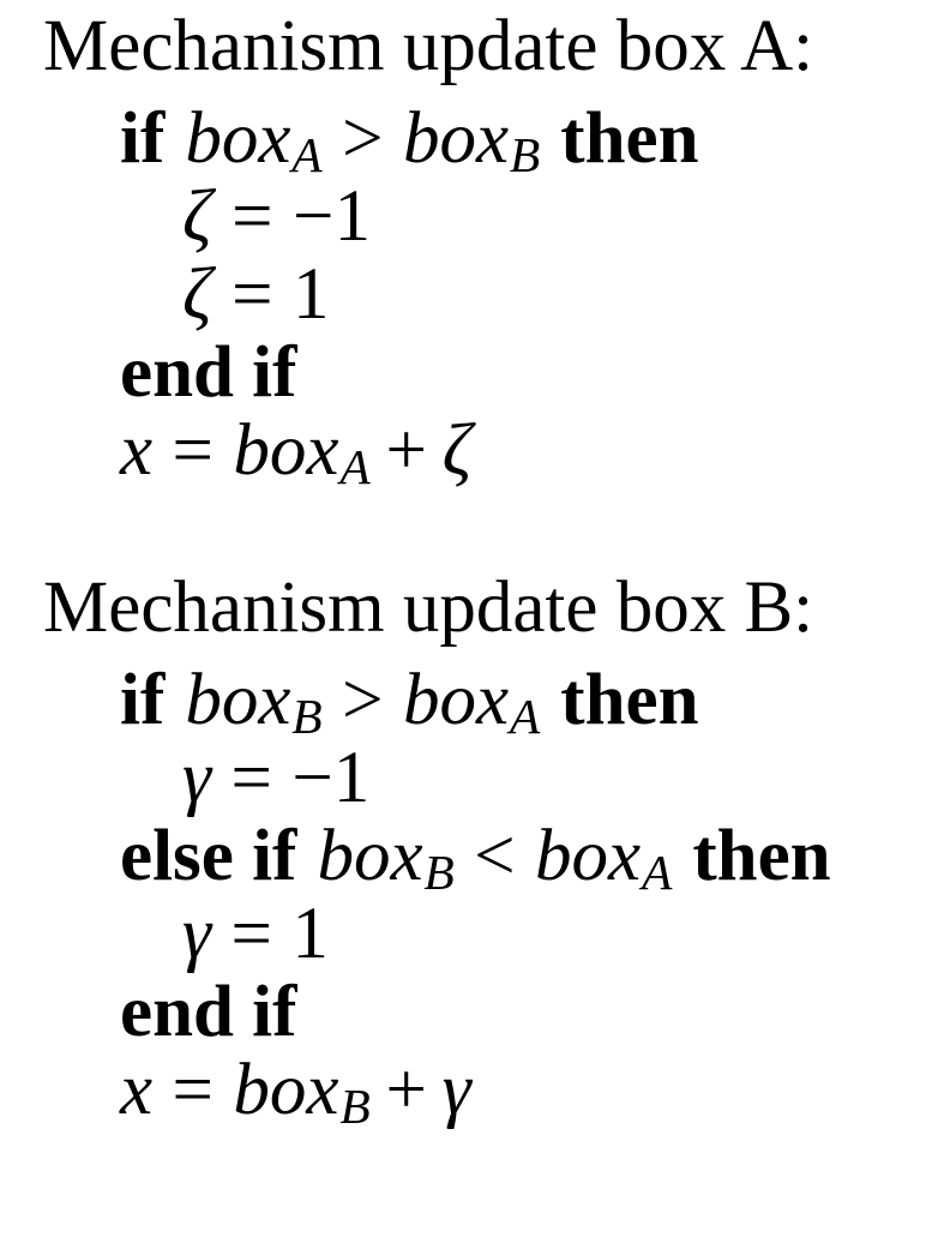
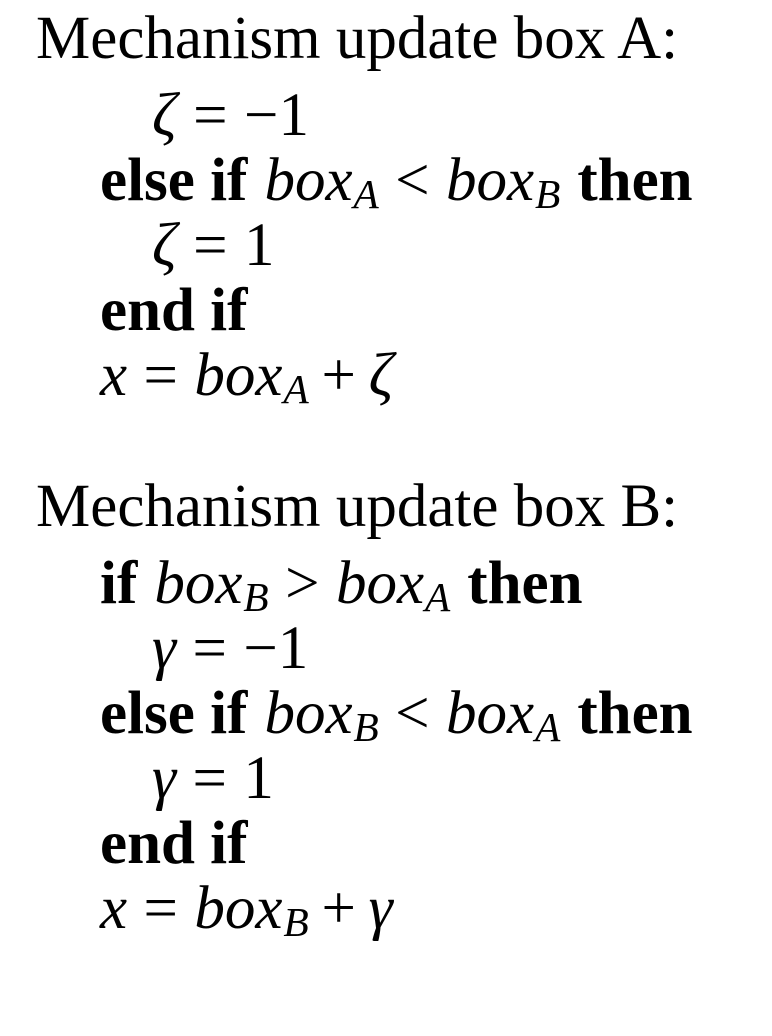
  Mechanism update box A:
- if boxA > boxB then
  ζ = −1
+ else if boxA < boxB then
  ζ = 1
  end if
  x = boxA + ζ
  Mechanism update box B:
  if boxB > boxA then
  γ = −1
  else if boxB < boxA then
  γ = 1
  end if
  x = boxB + γ
